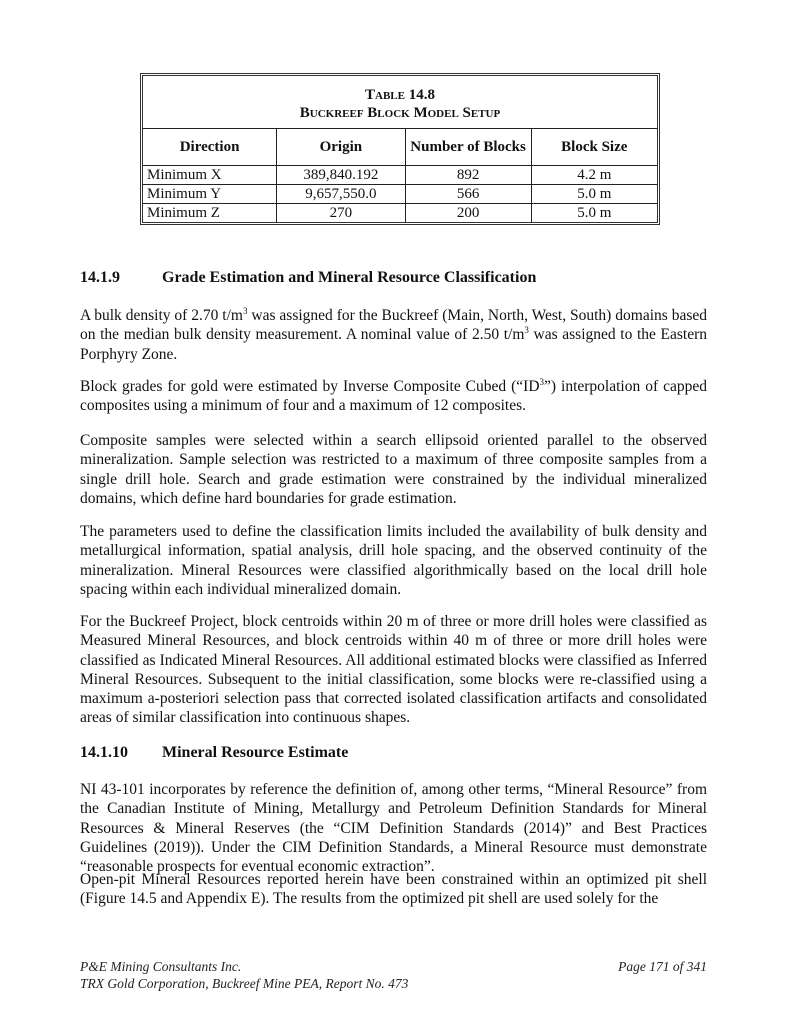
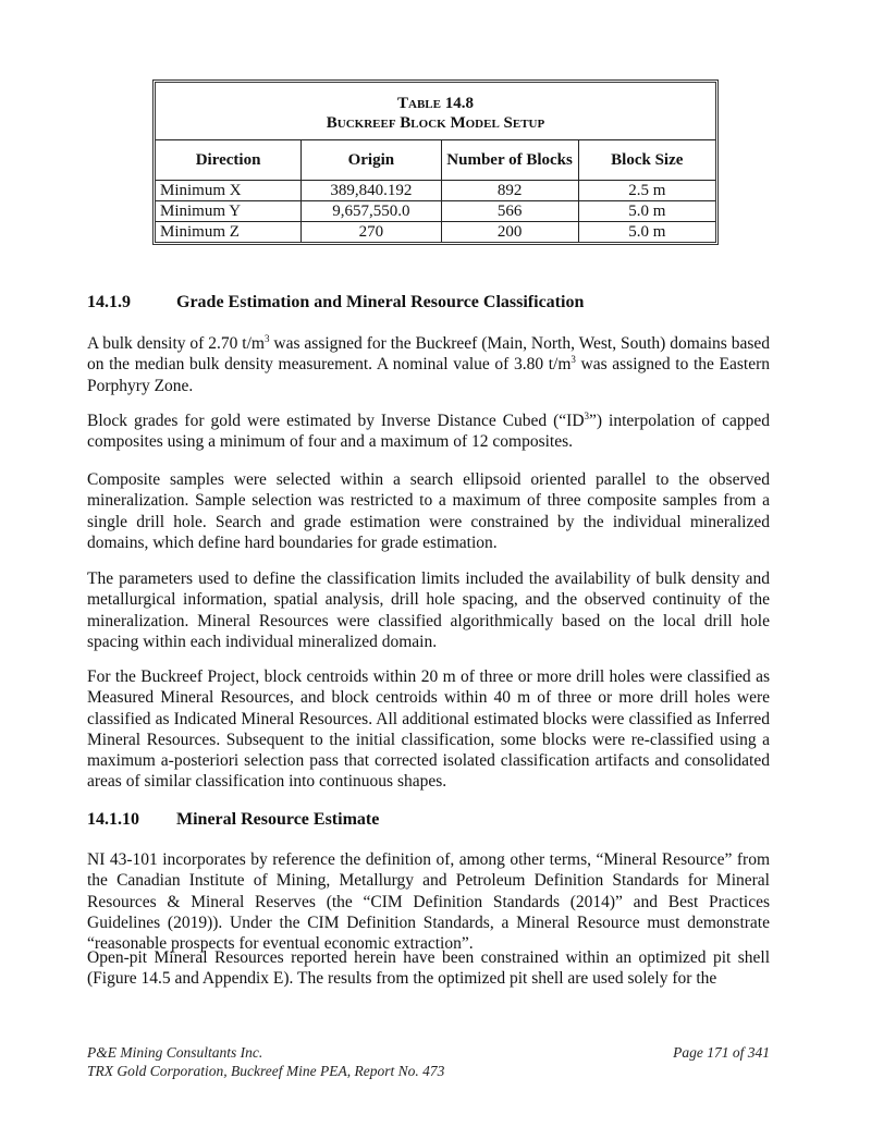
  Table 14.8 Buckreef Block Model Setup
  Direction	Origin	Number of Blocks	Block Size
- Minimum X	389,840.192	892	4.2 m
+ Minimum X	389,840.192	892	2.5 m
  Minimum Y	9,657,550.0	566	5.0 m
  Minimum Z	270	200	5.0 m
  14.1.9 Grade Estimation and Mineral Resource Classification
- A bulk density of 2.70 t/m3 was assigned for the Buckreef (Main, North, West, South) domains based on the median bulk density measurement. A nominal value of 2.50 t/m3 was assigned to the Eastern Porphyry Zone.
+ A bulk density of 2.70 t/m3 was assigned for the Buckreef (Main, North, West, South) domains based on the median bulk density measurement. A nominal value of 3.80 t/m3 was assigned to the Eastern Porphyry Zone.
- Block grades for gold were estimated by Inverse Composite Cubed (“ID3”) interpolation of capped composites using a minimum of four and a maximum of 12 composites.
+ Block grades for gold were estimated by Inverse Distance Cubed (“ID3”) interpolation of capped composites using a minimum of four and a maximum of 12 composites.
  Composite samples were selected within a search ellipsoid oriented parallel to the observed mineralization. Sample selection was restricted to a maximum of three composite samples from a single drill hole. Search and grade estimation were constrained by the individual mineralized domains, which define hard boundaries for grade estimation.
  The parameters used to define the classification limits included the availability of bulk density and metallurgical information, spatial analysis, drill hole spacing, and the observed continuity of the mineralization. Mineral Resources were classified algorithmically based on the local drill hole spacing within each individual mineralized domain.
  For the Buckreef Project, block centroids within 20 m of three or more drill holes were classified as Measured Mineral Resources, and block centroids within 40 m of three or more drill holes were classified as Indicated Mineral Resources. All additional estimated blocks were classified as Inferred Mineral Resources. Subsequent to the initial classification, some blocks were re-classified using a maximum a-posteriori selection pass that corrected isolated classification artifacts and consolidated areas of similar classification into continuous shapes.
  14.1.10 Mineral Resource Estimate
  NI 43-101 incorporates by reference the definition of, among other terms, “Mineral Resource” from the Canadian Institute of Mining, Metallurgy and Petroleum Definition Standards for Mineral Resources & Mineral Reserves (the “CIM Definition Standards (2014)” and Best Practices Guidelines (2019)). Under the CIM Definition Standards, a Mineral Resource must demonstrate “reasonable prospects for eventual economic extraction”.
  Open-pit Mineral Resources reported herein have been constrained within an optimized pit shell (Figure 14.5 and Appendix E). The results from the optimized pit shell are used solely for the
  P&E Mining Consultants Inc.
  TRX Gold Corporation, Buckreef Mine PEA, Report No. 473
  Page 171 of 341
